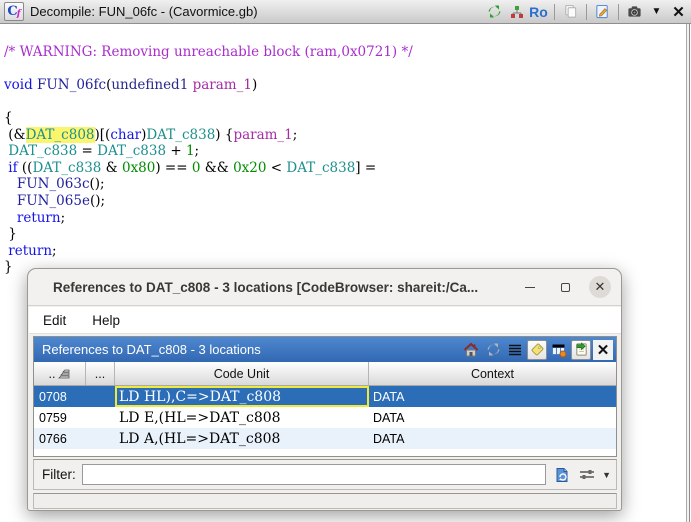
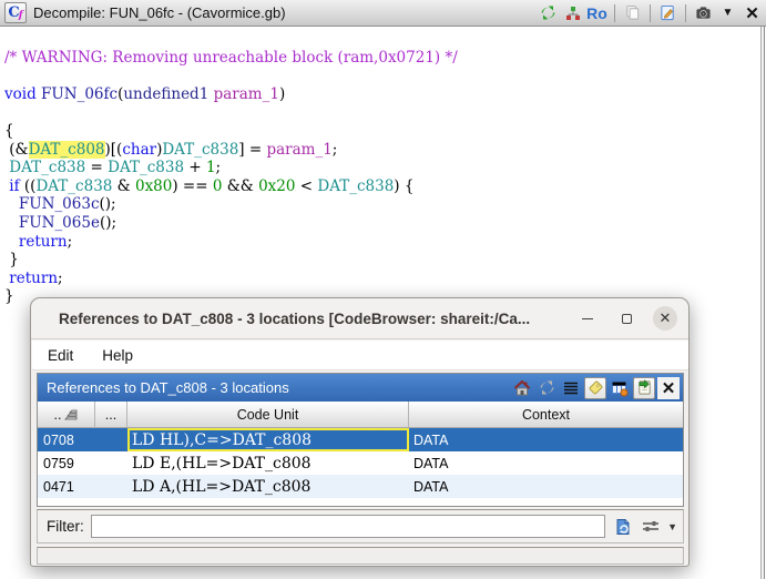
  C
  f
  Decompile: FUN_06fc - (Cavormice.gb)
  Ro
  ▼
  ✕
  /* WARNING: Removing unreachable block (ram,0x0721) */
  void FUN_06fc(undefined1 param_1)
  {
- (&DAT_c808)[(char)DAT_c838) {param_1;
+ (&DAT_c808)[(char)DAT_c838] = param_1;
  DAT_c838 = DAT_c838 + 1;
- if ((DAT_c838 & 0x80) == 0 && 0x20 < DAT_c838] =
+ if ((DAT_c838 & 0x80) == 0 && 0x20 < DAT_c838) {
  FUN_063c();
  FUN_065e();
  return;
  }
  return;
  }
  References to DAT_c808 - 3 locations [CodeBrowser: shareit:/Ca...
  ✕
  Edit
  Help
  References to DAT_c808 - 3 locations
  ✕
  ..
  ...
  Code Unit
  Context
  0708
  LD HL),C=>DAT_c808
  DATA
  0759
  LD E,(HL=>DAT_c808
  DATA
- 0766
+ 0471
  LD A,(HL=>DAT_c808
  DATA
  Filter:
  ▼
